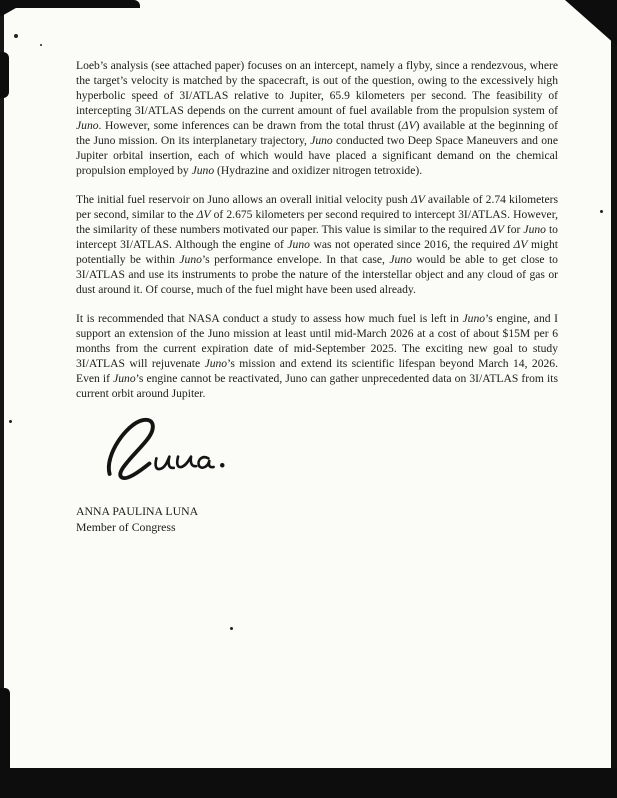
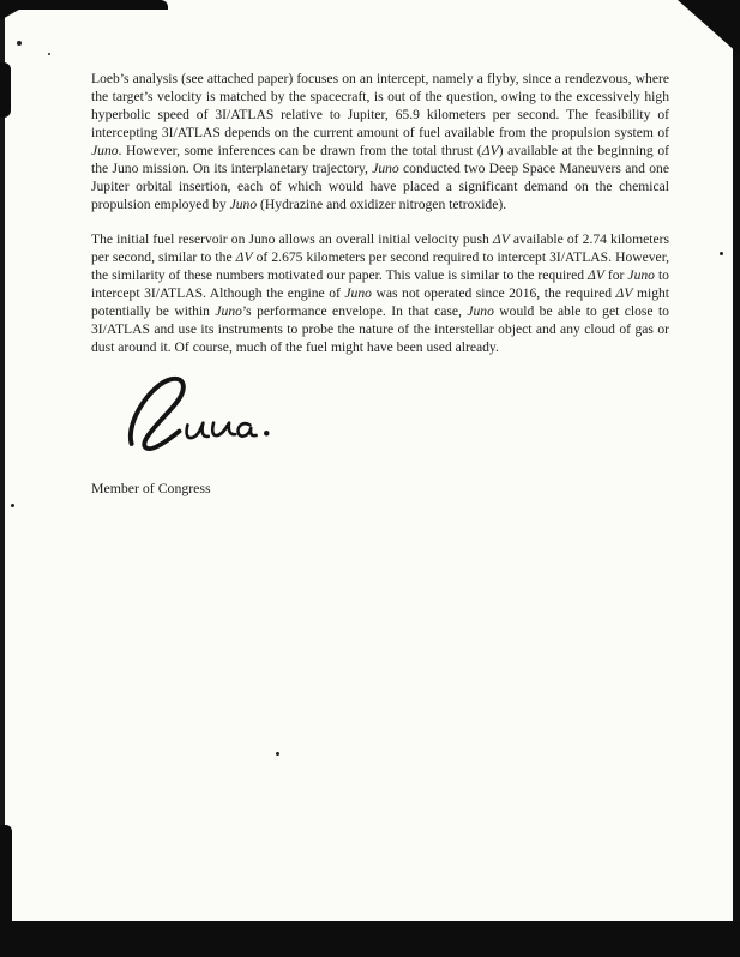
  Loeb’s analysis (see attached paper) focuses on an intercept, namely a flyby, since a rendezvous, where the target’s velocity is matched by the spacecraft, is out of the question, owing to the excessively high hyperbolic speed of 3I/ATLAS relative to Jupiter, 65.9 kilometers per second. The feasibility of intercepting 3I/ATLAS depends on the current amount of fuel available from the propulsion system of Juno. However, some inferences can be drawn from the total thrust (ΔV) available at the beginning of the Juno mission. On its interplanetary trajectory, Juno conducted two Deep Space Maneuvers and one Jupiter orbital insertion, each of which would have placed a significant demand on the chemical propulsion employed by Juno (Hydrazine and oxidizer nitrogen tetroxide).
  The initial fuel reservoir on Juno allows an overall initial velocity push ΔV available of 2.74 kilometers per second, similar to the ΔV of 2.675 kilometers per second required to intercept 3I/ATLAS. However, the similarity of these numbers motivated our paper. This value is similar to the required ΔV for Juno to intercept 3I/ATLAS. Although the engine of Juno was not operated since 2016, the required ΔV might potentially be within Juno’s performance envelope. In that case, Juno would be able to get close to 3I/ATLAS and use its instruments to probe the nature of the interstellar object and any cloud of gas or dust around it. Of course, much of the fuel might have been used already.
- It is recommended that NASA conduct a study to assess how much fuel is left in Juno’s engine, and I support an extension of the Juno mission at least until mid-March 2026 at a cost of about $15M per 6 months from the current expiration date of mid-September 2025. The exciting new goal to study 3I/ATLAS will rejuvenate Juno’s mission and extend its scientific lifespan beyond March 14, 2026. Even if Juno’s engine cannot be reactivated, Juno can gather unprecedented data on 3I/ATLAS from its current orbit around Jupiter.
- ANNA PAULINA LUNA
  Member of Congress
